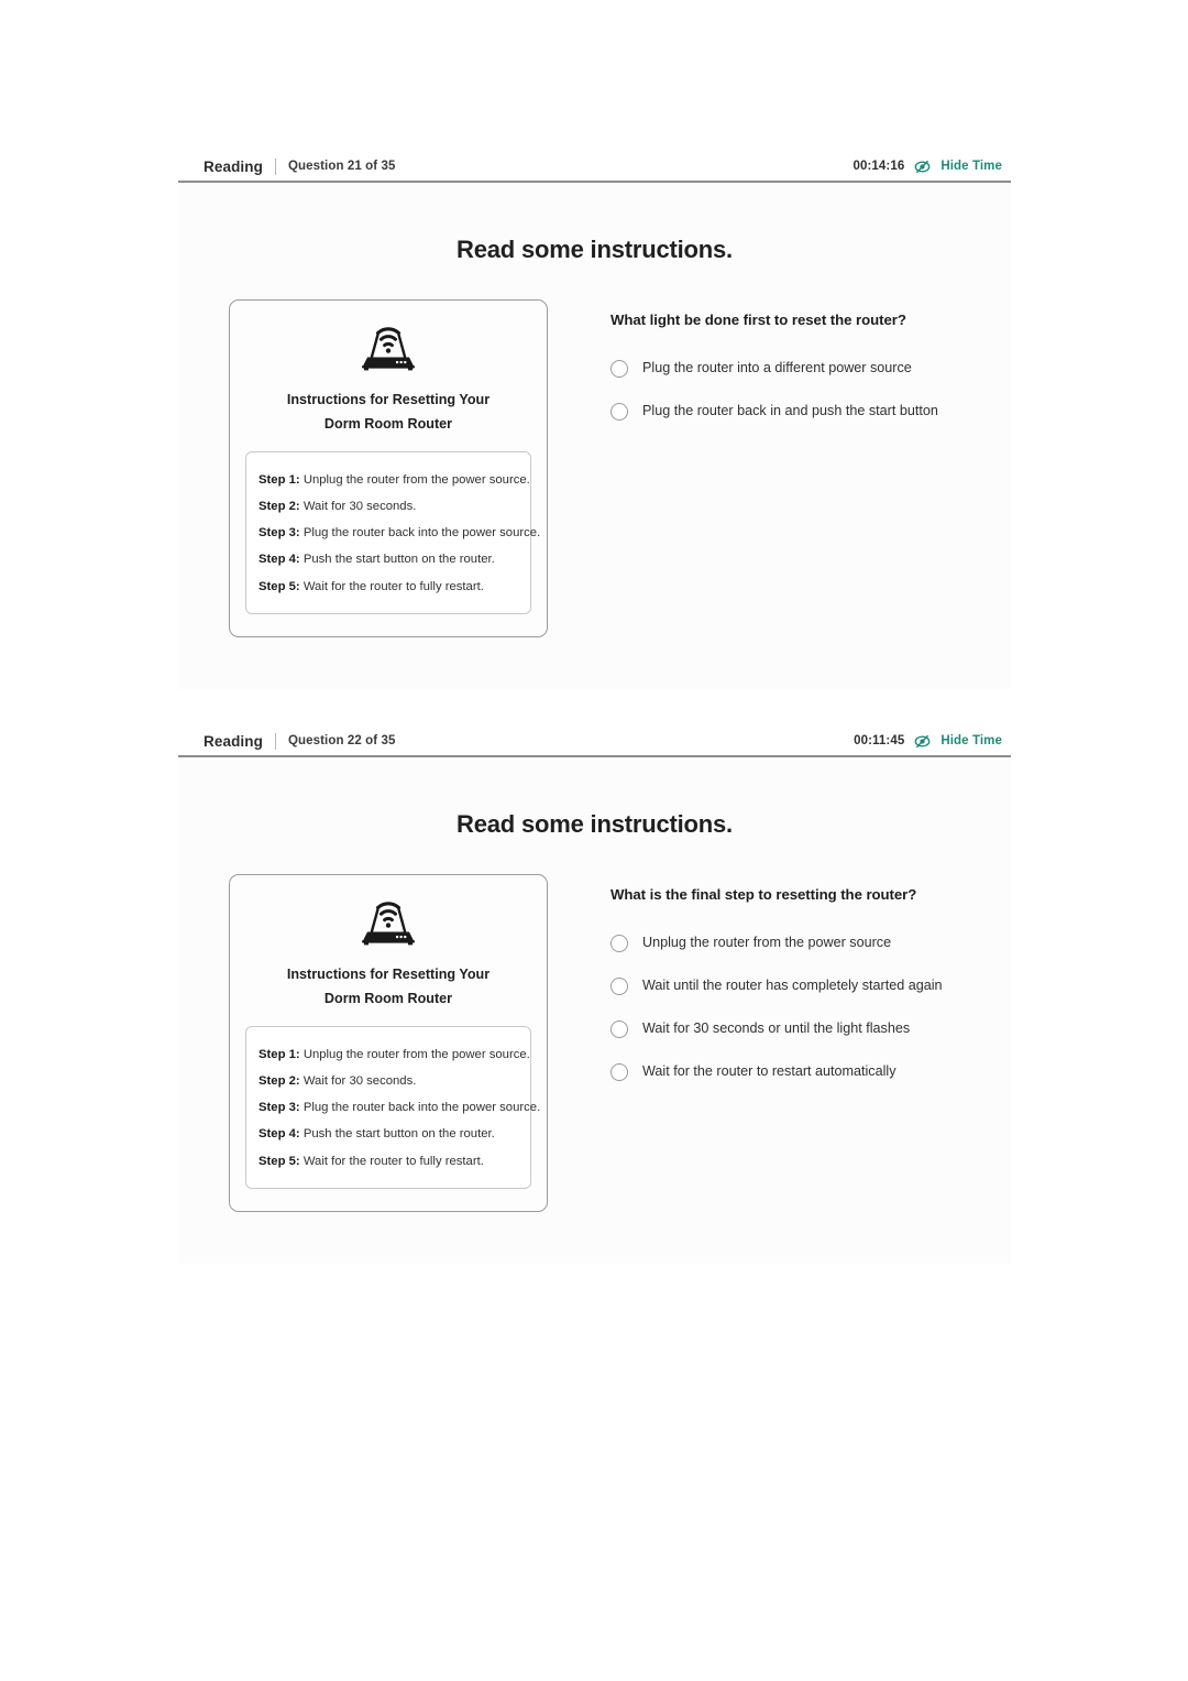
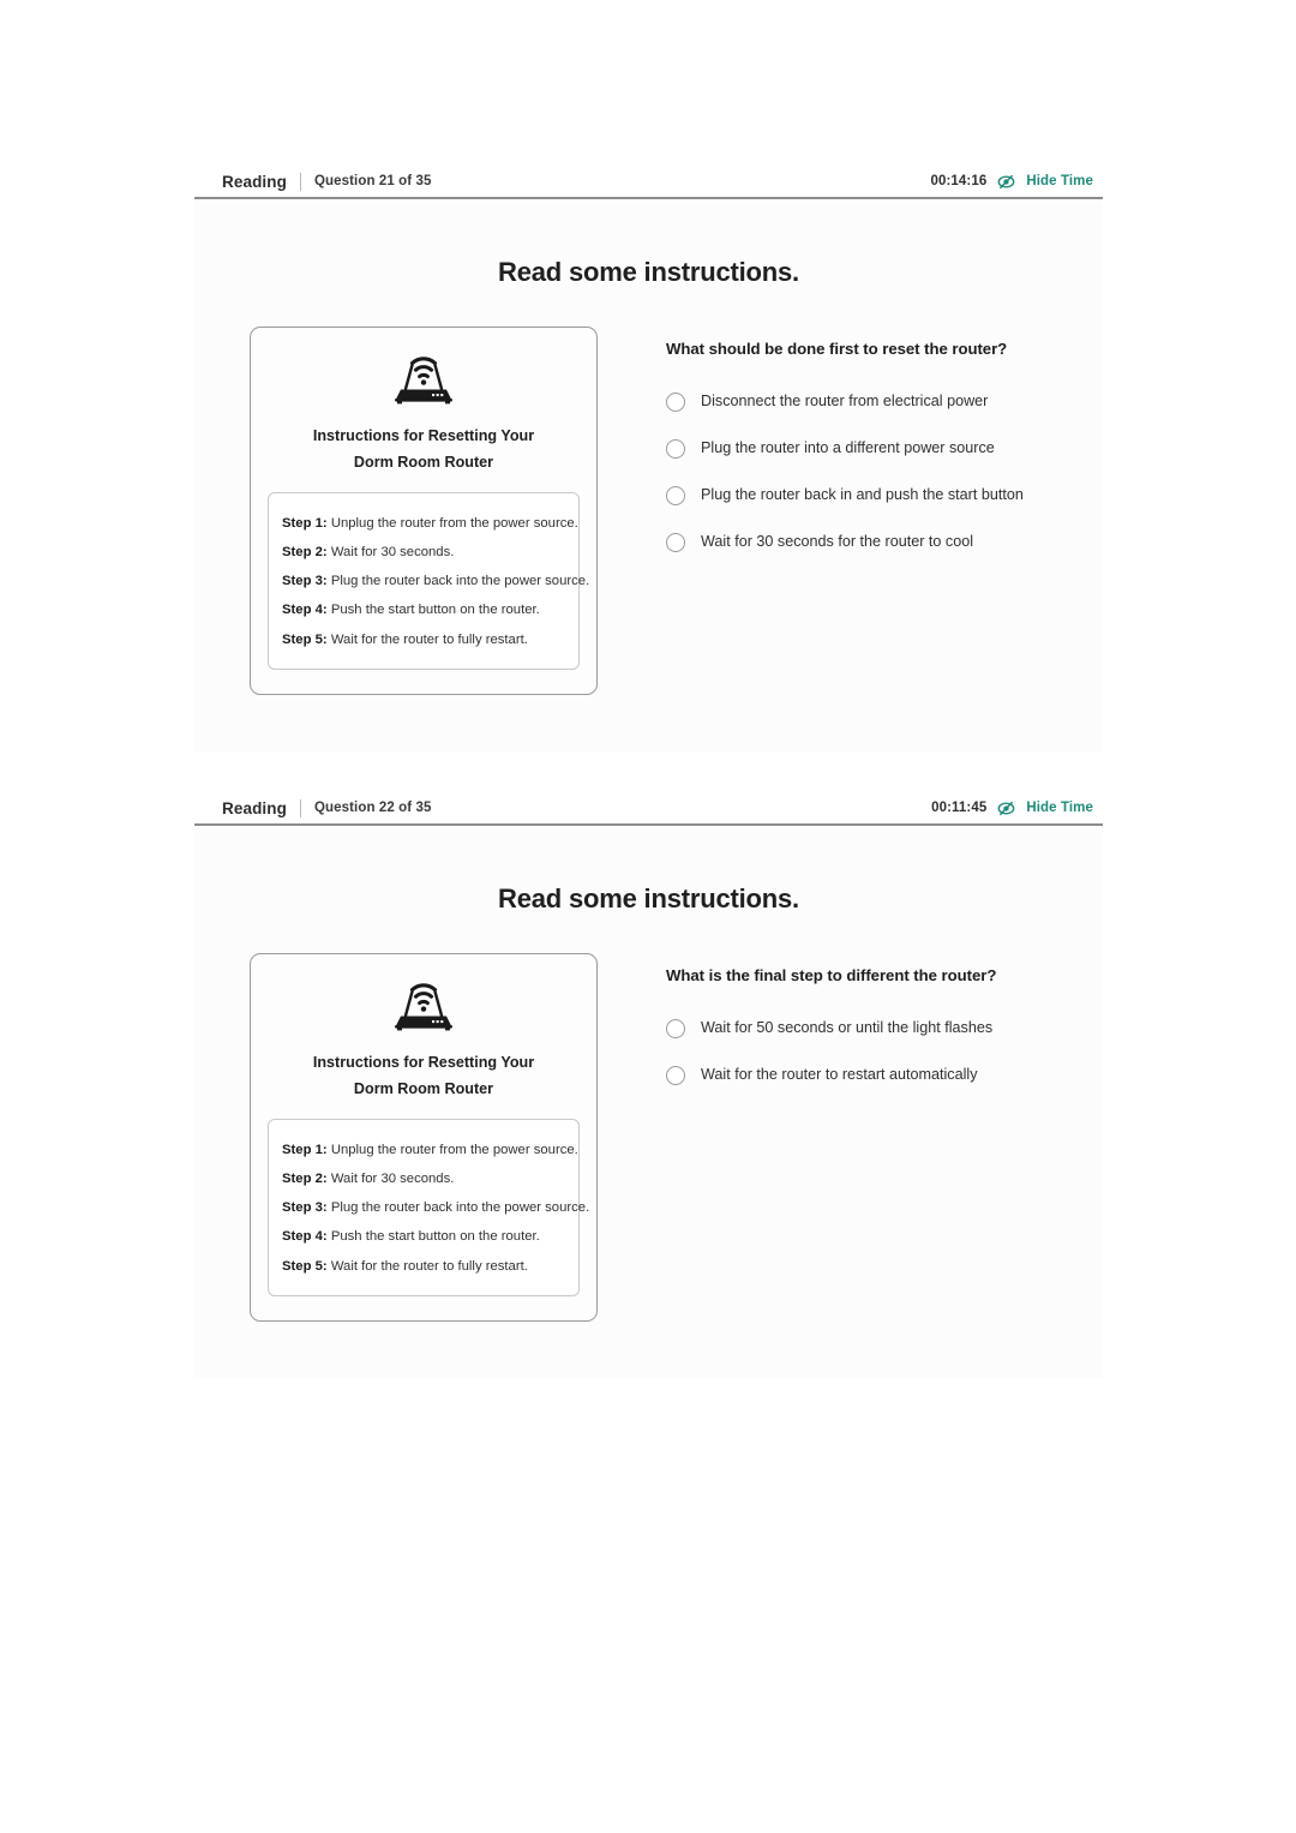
  Reading
  Question 21 of 35
  00:14:16
  Hide Time
  Read some instructions.
  Instructions for Resetting Your
  Dorm Room Router
  Step 1: Unplug the router from the power source.
  Step 2: Wait for 30 seconds.
  Step 3: Plug the router back into the power source.
  Step 4: Push the start button on the router.
  Step 5: Wait for the router to fully restart.
- What light be done first to reset the router?
+ What should be done first to reset the router?
+ Disconnect the router from electrical power
  Plug the router into a different power source
  Plug the router back in and push the start button
+ Wait for 30 seconds for the router to cool
  Reading
  Question 22 of 35
  00:11:45
  Hide Time
  Read some instructions.
  Instructions for Resetting Your
  Dorm Room Router
  Step 1: Unplug the router from the power source.
  Step 2: Wait for 30 seconds.
  Step 3: Plug the router back into the power source.
  Step 4: Push the start button on the router.
  Step 5: Wait for the router to fully restart.
- What is the final step to resetting the router?
+ What is the final step to different the router?
- Unplug the router from the power source
- Wait until the router has completely started again
- Wait for 30 seconds or until the light flashes
+ Wait for 50 seconds or until the light flashes
  Wait for the router to restart automatically
